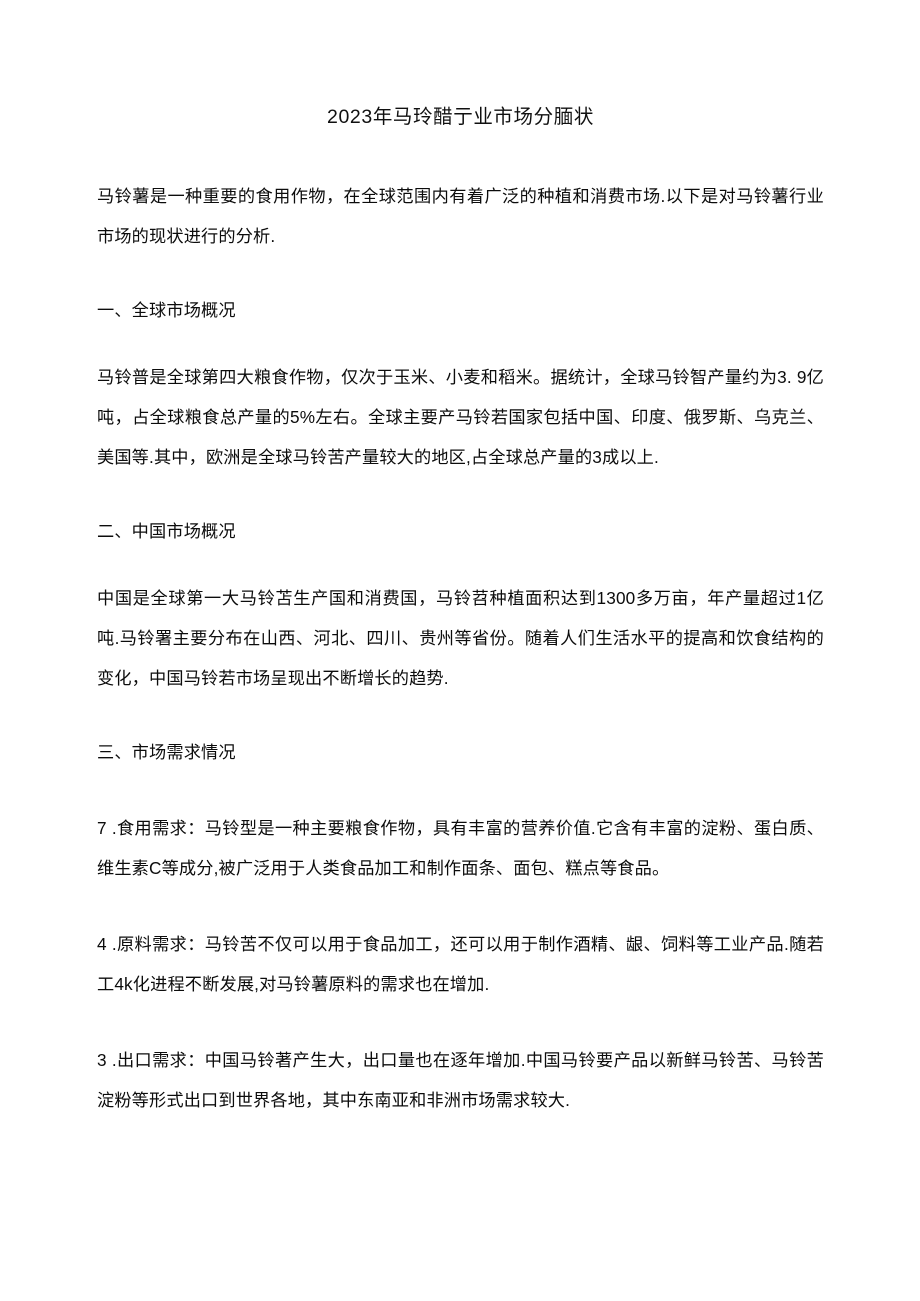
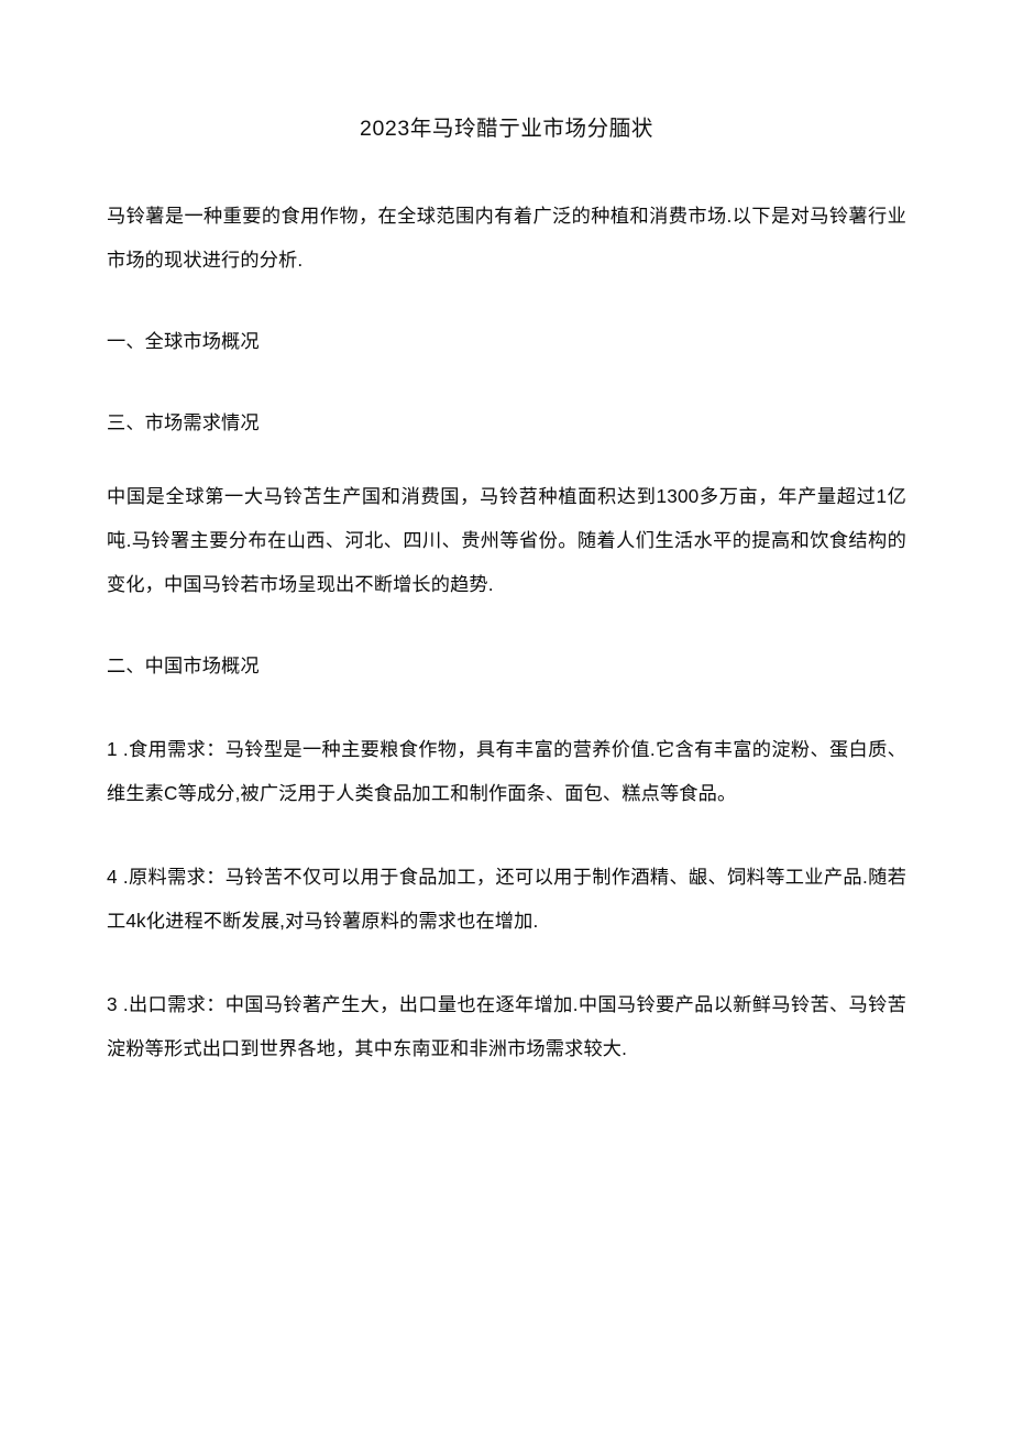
  2023年马玲醋亍业市场分腼状
  马铃薯是一种重要的食用作物，在全球范围内有着广泛的种植和消费市场.以下是对马铃薯行业市场的现状进行的分析.
  一、全球市场概况
- 马铃普是全球第四大粮食作物，仅次于玉米、小麦和稻米。据统计，全球马铃智产量约为3. 9亿吨，占全球粮食总产量的5%左右。全球主要产马铃若国家包括中国、印度、俄罗斯、乌克兰、美国等.其中，欧洲是全球马铃苦产量较大的地区,占全球总产量的3成以上.
- 二、中国市场概况
+ 三、市场需求情况
  中国是全球第一大马铃苫生产国和消费国，马铃苕种植面积达到1300多万亩，年产量超过1亿吨.马铃署主要分布在山西、河北、四川、贵州等省份。随着人们生活水平的提高和饮食结构的变化，中国马铃若市场呈现出不断增长的趋势.
- 三、市场需求情况
+ 二、中国市场概况
- 7 .食用需求：马铃型是一种主要粮食作物，具有丰富的营养价值.它含有丰富的淀粉、蛋白质、维生素C等成分,被广泛用于人类食品加工和制作面条、面包、糕点等食品。
+ 1 .食用需求：马铃型是一种主要粮食作物，具有丰富的营养价值.它含有丰富的淀粉、蛋白质、维生素C等成分,被广泛用于人类食品加工和制作面条、面包、糕点等食品。
  4 .原料需求：马铃苦不仅可以用于食品加工，还可以用于制作酒精、龈、饲料等工业产品.随若工4k化进程不断发展,对马铃薯原料的需求也在增加.
  3 .出口需求：中国马铃著产生大，出口量也在逐年增加.中国马铃要产品以新鲜马铃苦、马铃苦淀粉等形式出口到世界各地，其中东南亚和非洲市场需求较大.
